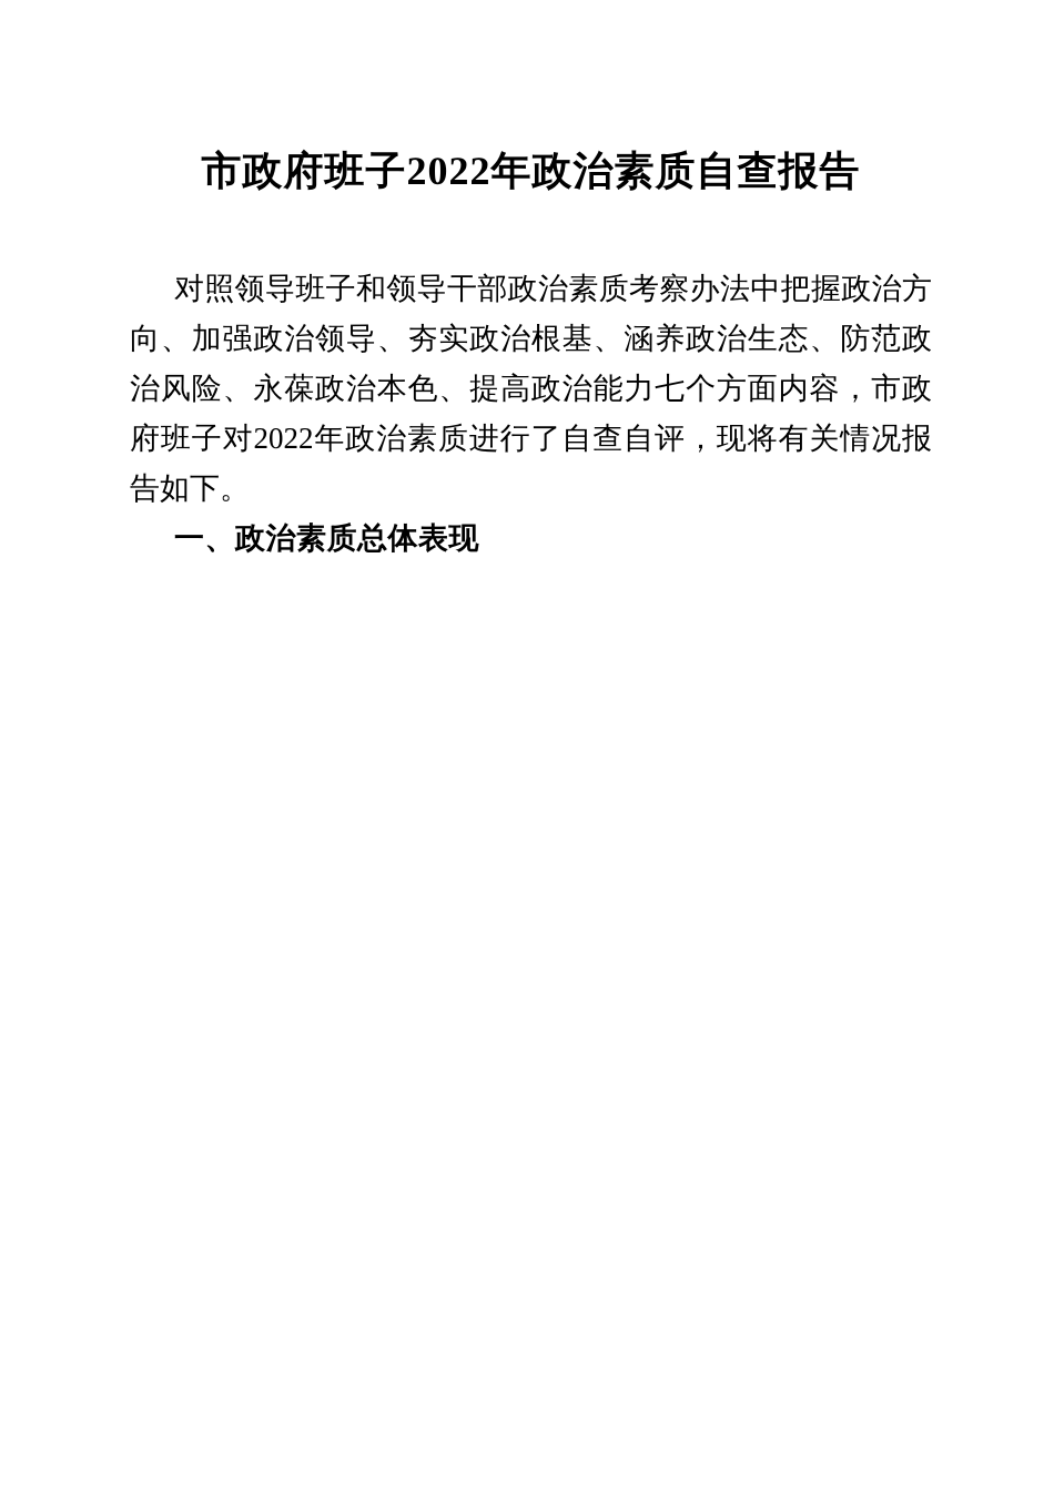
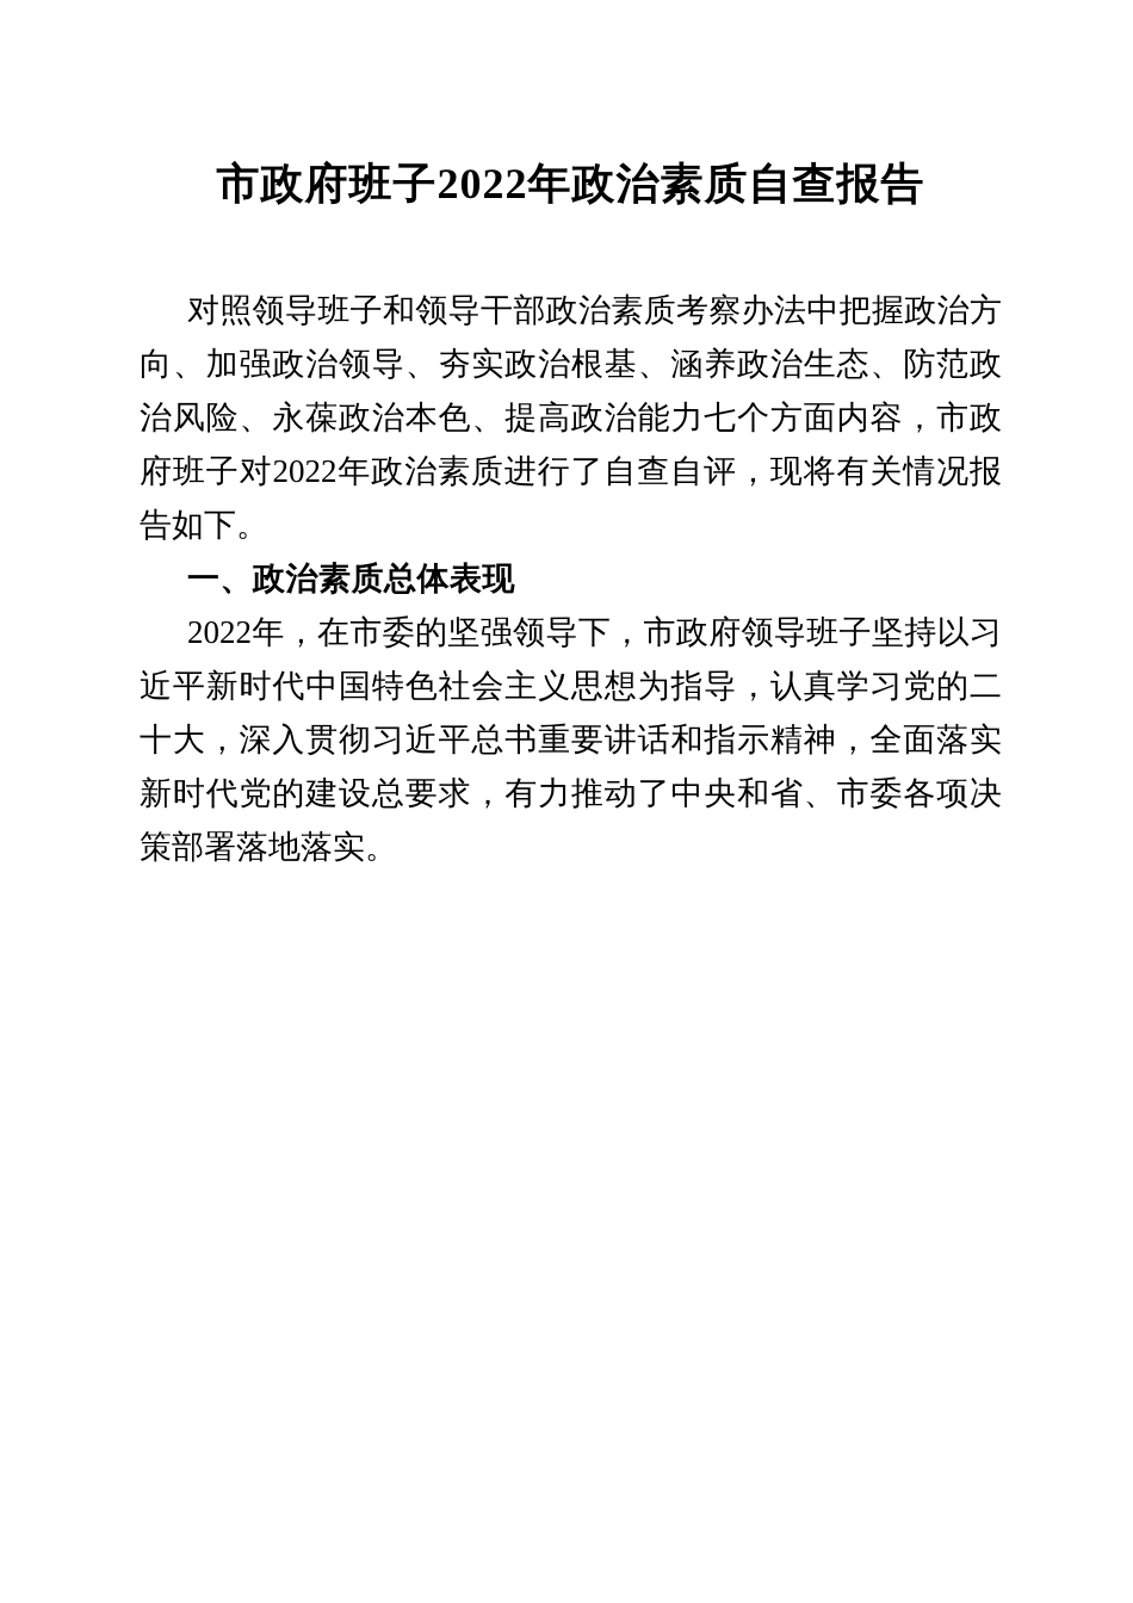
  市政府班子2022年政治素质自查报告
  对照领导班子和领导干部政治素质考察办法中把握政治方向、加强政治领导、夯实政治根基、涵养政治生态、防范政治风险、永葆政治本色、提高政治能力七个方面内容，市政府班子对2022年政治素质进行了自查自评，现将有关情况报告如下。
  一、政治素质总体表现
+ 2022年，在市委的坚强领导下，市政府领导班子坚持以习近平新时代中国特色社会主义思想为指导，认真学习党的二十大，深入贯彻习近平总书重要讲话和指示精神，全面落实新时代党的建设总要求，有力推动了中央和省、市委各项决策部署落地落实。
